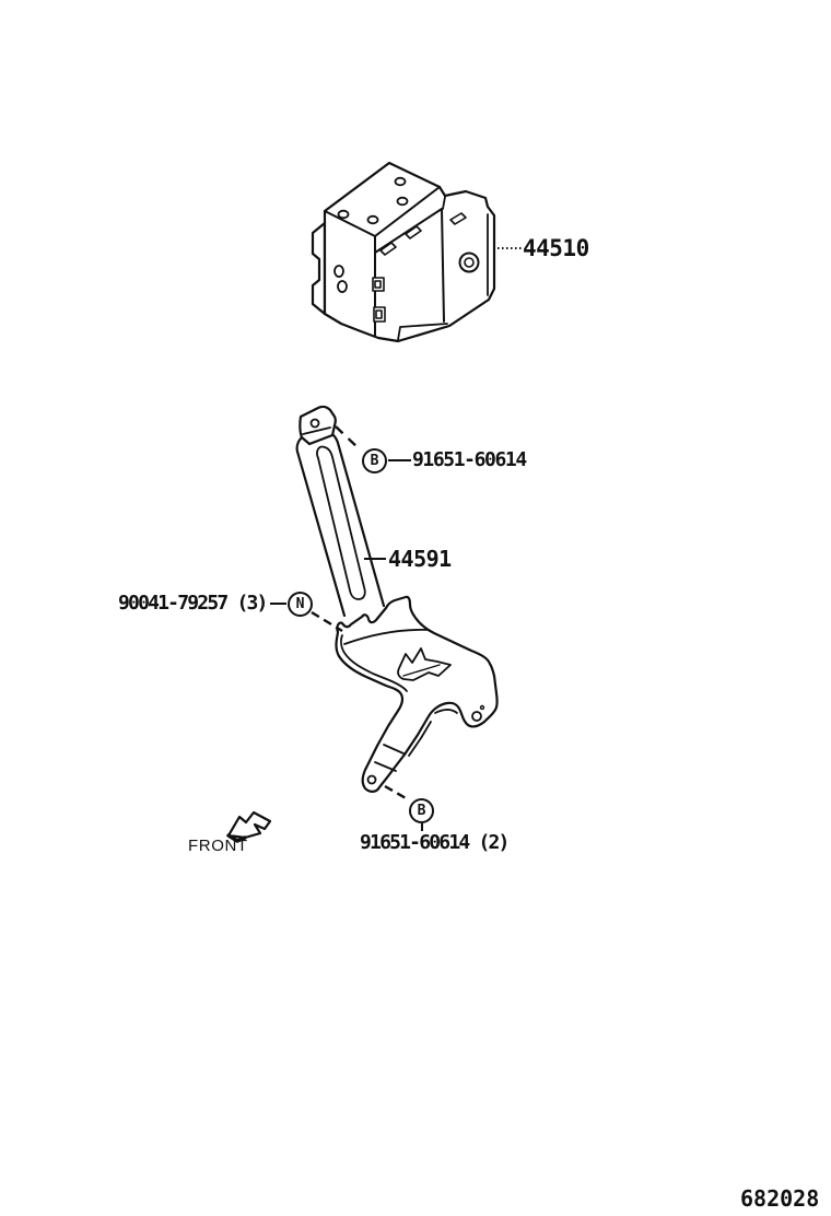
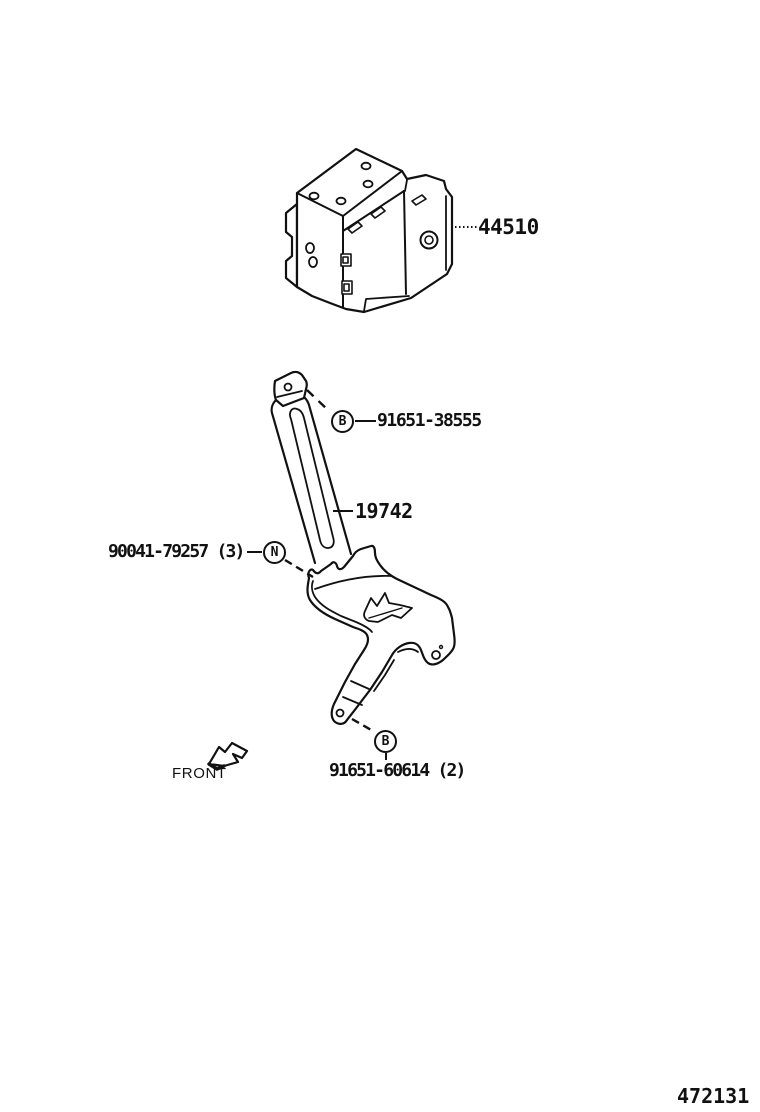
  44510
- 44591
+ 19742
  B
- 91651-60614
+ 91651-38555
  N
  90041-79257 (3)
  B
  91651-60614 (2)
  FRONT
- 682028
+ 472131
